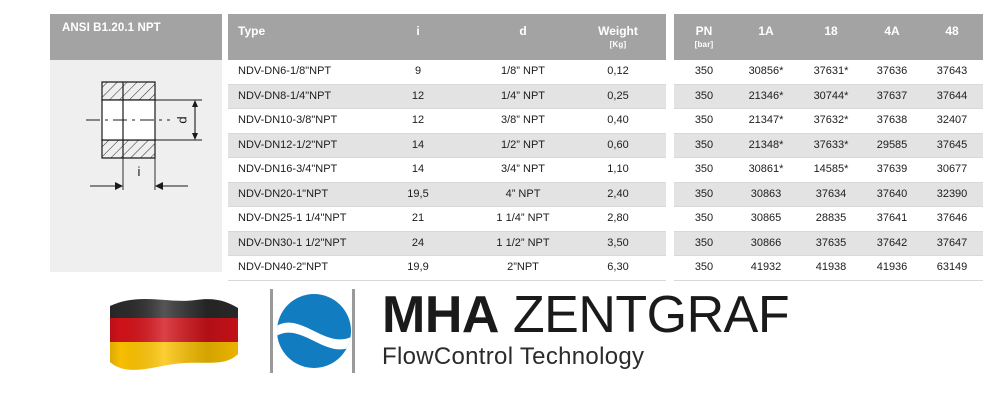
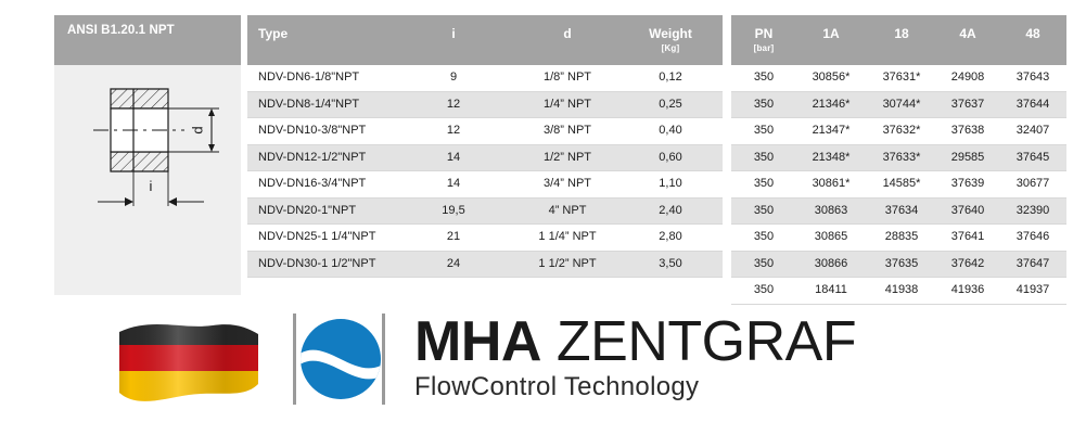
  ANSI B1.20.1 NPT
  i
  Type
  i
  d
  Weight
  [Kg]
  NDV-DN6-1/8"NPT
  9
  1/8” NPT
  0,12
  NDV-DN8-1/4"NPT
  12
  1/4” NPT
  0,25
  NDV-DN10-3/8"NPT
  12
  3/8” NPT
  0,40
  NDV-DN12-1/2"NPT
  14
  1/2” NPT
  0,60
  NDV-DN16-3/4"NPT
  14
  3/4” NPT
  1,10
  NDV-DN20-1"NPT
  19,5
  4” NPT
  2,40
  NDV-DN25-1 1/4"NPT
  21
  1 1/4” NPT
  2,80
  NDV-DN30-1 1/2"NPT
  24
  1 1/2” NPT
  3,50
- NDV-DN40-2"NPT
- 19,9
- 2”NPT
- 6,30
  PN
  [bar]
  1A
  18
  4A
  48
  350
  30856*
  37631*
- 37636
+ 24908
  37643
  350
  21346*
  30744*
  37637
  37644
  350
  21347*
  37632*
  37638
  32407
  350
  21348*
  37633*
  29585
  37645
  350
  30861*
  14585*
  37639
  30677
  350
  30863
  37634
  37640
  32390
  350
  30865
  28835
  37641
  37646
  350
  30866
  37635
  37642
  37647
  350
- 41932
+ 18411
  41938
  41936
- 63149
+ 41937
  MHA ZENTGRAF
  FlowControl Technology
